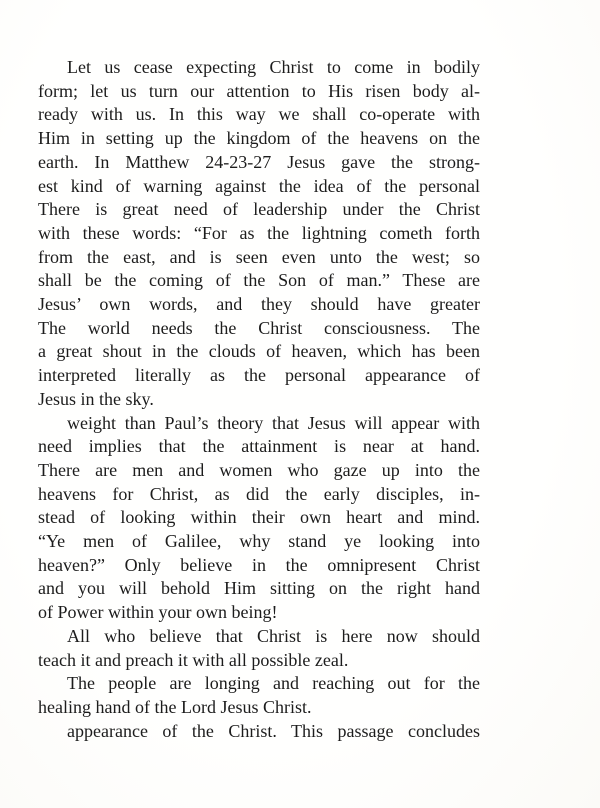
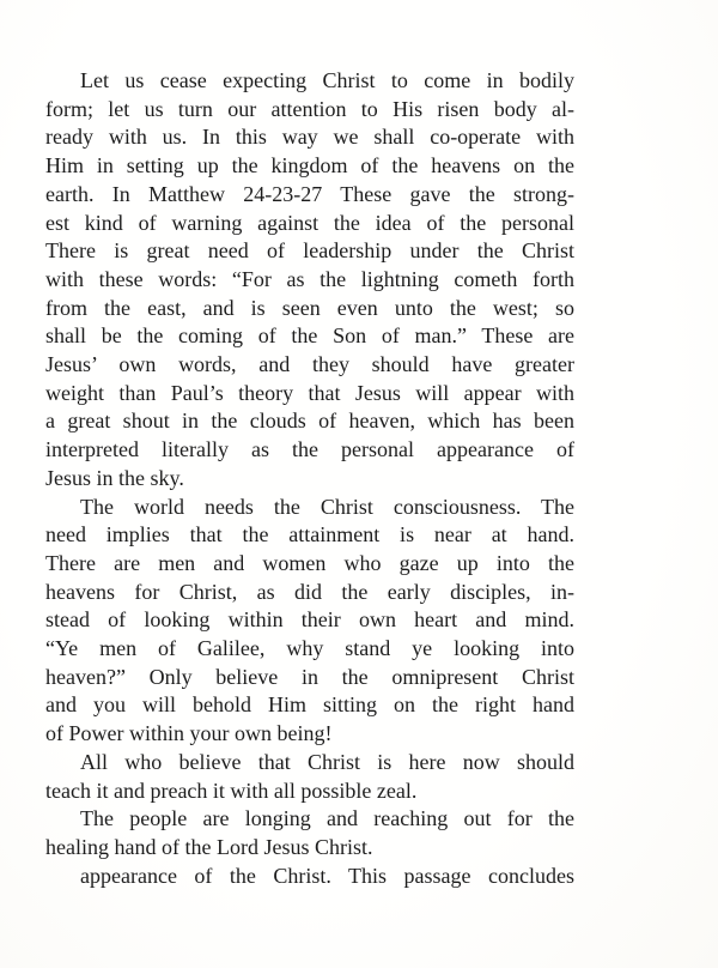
  Let us cease expecting Christ to come in bodily
  form; let us turn our attention to His risen body al-
  ready with us. In this way we shall co-operate with
  Him in setting up the kingdom of the heavens on the
- earth. In Matthew 24-23-27 Jesus gave the strong-
+ earth. In Matthew 24-23-27 These gave the strong-
  est kind of warning against the idea of the personal
  There is great need of leadership under the Christ
  with these words: “For as the lightning cometh forth
  from the east, and is seen even unto the west; so
  shall be the coming of the Son of man.” These are
  Jesus’ own words, and they should have greater
- The world needs the Christ consciousness. The
+ weight than Paul’s theory that Jesus will appear with
  a great shout in the clouds of heaven, which has been
  interpreted literally as the personal appearance of
  Jesus in the sky.
- weight than Paul’s theory that Jesus will appear with
+ The world needs the Christ consciousness. The
  need implies that the attainment is near at hand.
  There are men and women who gaze up into the
  heavens for Christ, as did the early disciples, in-
  stead of looking within their own heart and mind.
  “Ye men of Galilee, why stand ye looking into
  heaven?” Only believe in the omnipresent Christ
  and you will behold Him sitting on the right hand
  of Power within your own being!
  All who believe that Christ is here now should
  teach it and preach it with all possible zeal.
  The people are longing and reaching out for the
  healing hand of the Lord Jesus Christ.
  appearance of the Christ. This passage concludes
